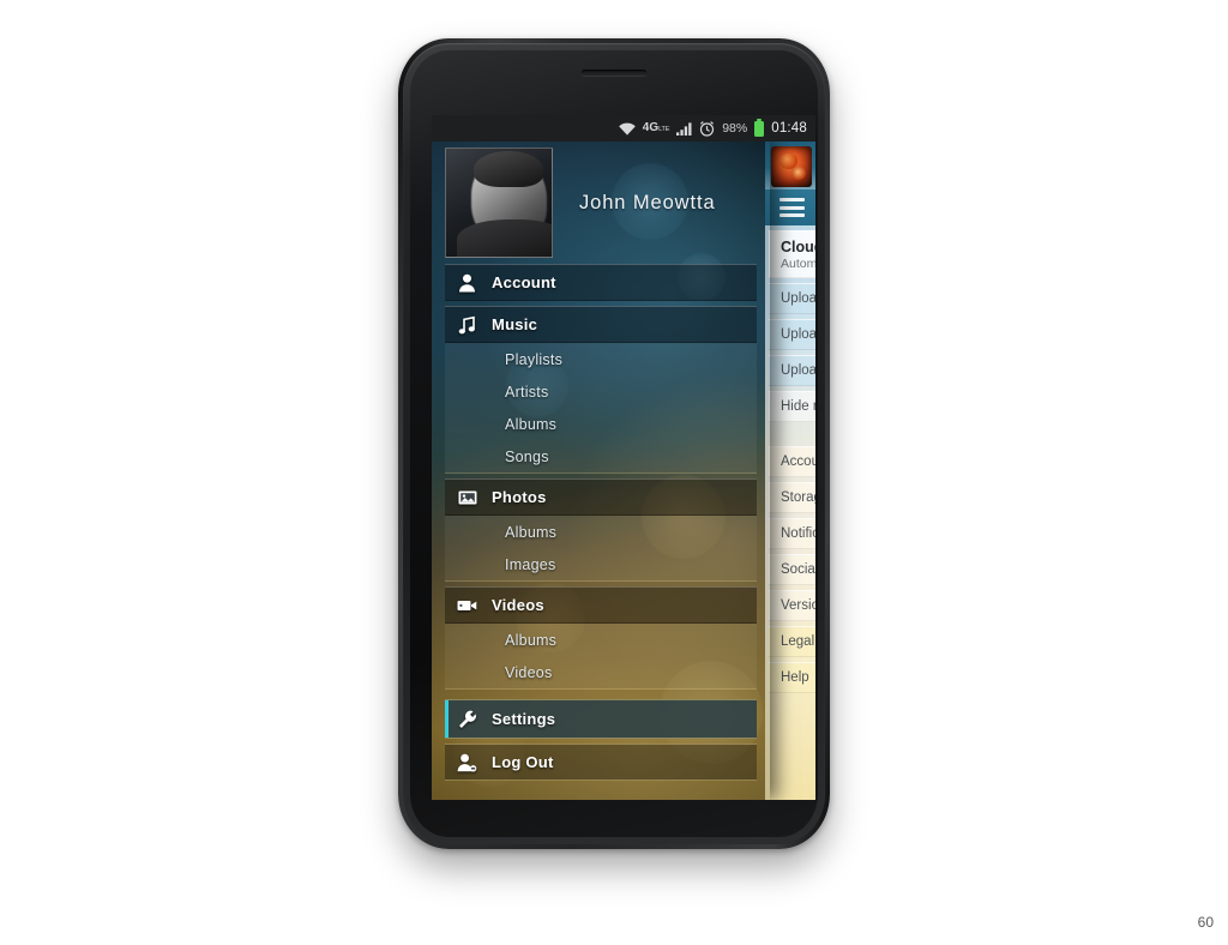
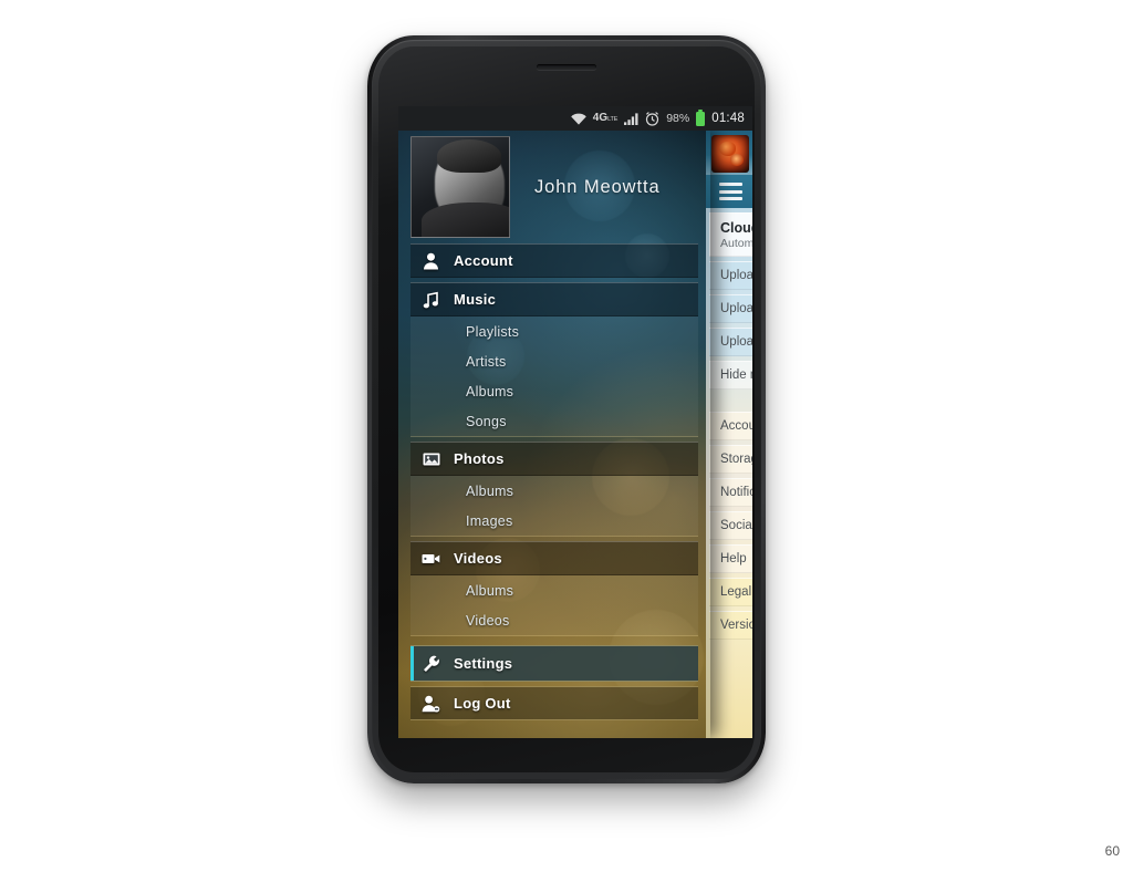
  Clou
  Autom
  Uploa
  Uploa
  Uploa
  Hide
  Accou
  Stora
  Notifi
  Socia
- Versio
+ Help
  Legal
- Help
+ Versio
  John Meowtta
  Account
  Music
  Playlists
  Artists
  Albums
  Songs
  Photos
  Albums
  Images
  Videos
  Albums
  Videos
  Settings
  Log Out
  4G
  98%
  01:48
  60
